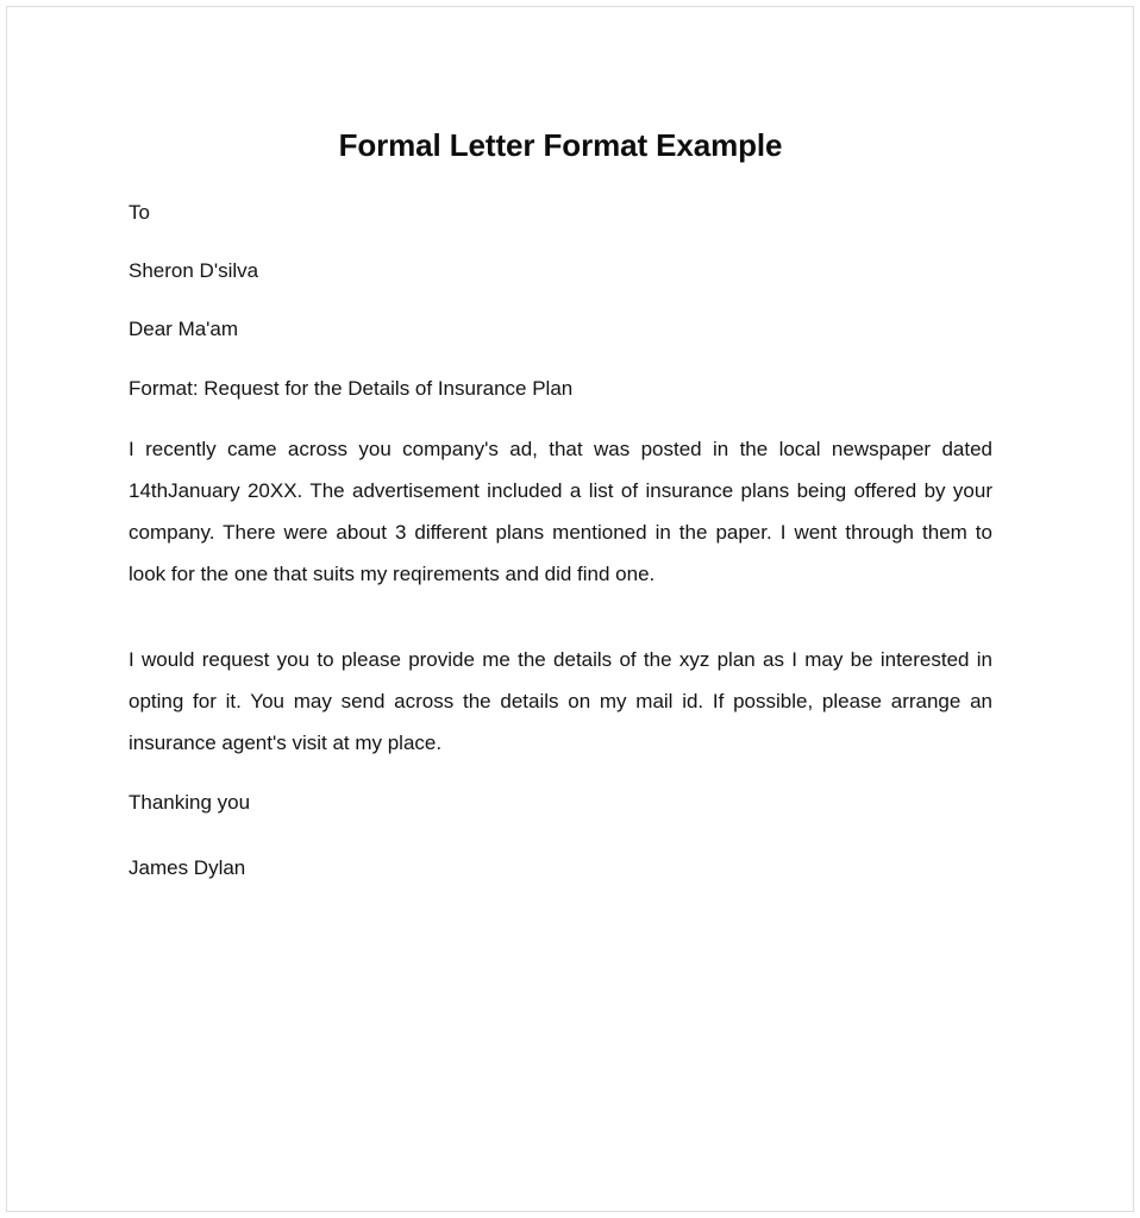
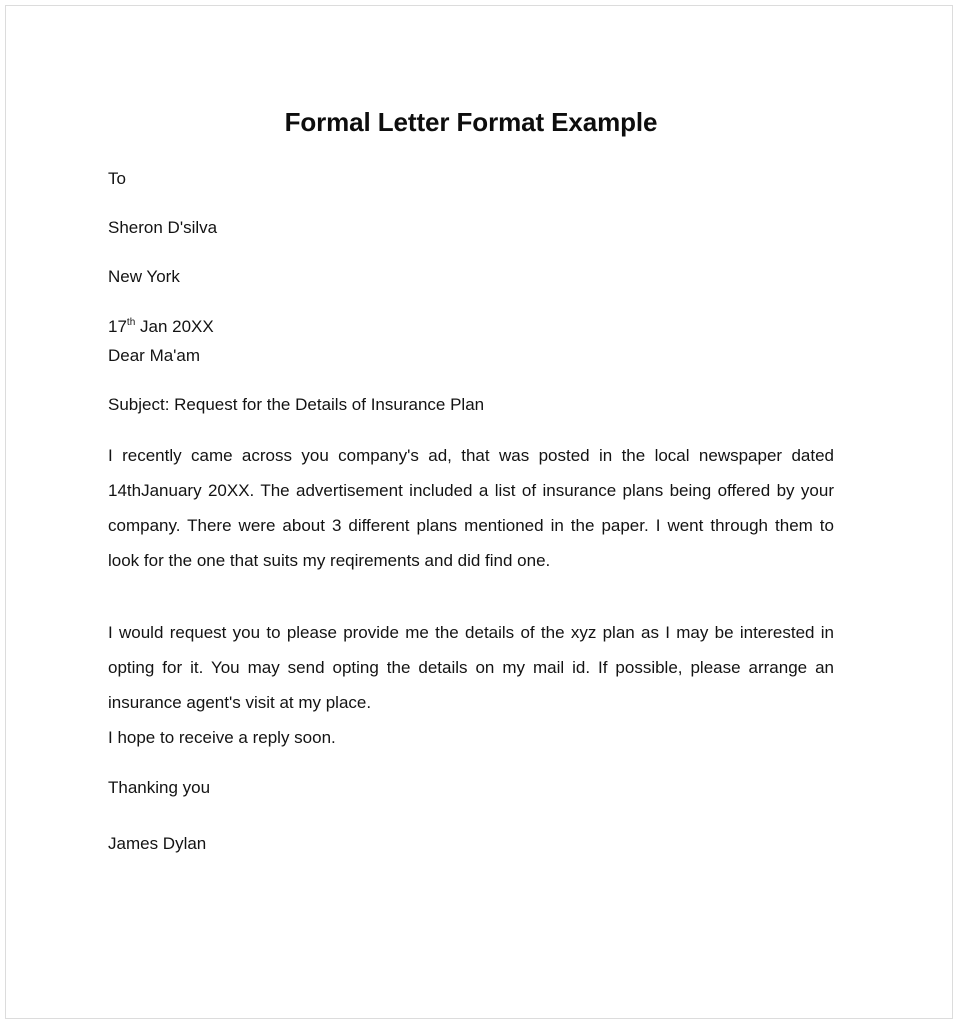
  Formal Letter Format Example
  To
  Sheron D'silva
+ New York
+ 17th Jan 20XX
  Dear Ma'am
- Format: Request for the Details of Insurance Plan
+ Subject: Request for the Details of Insurance Plan
  I recently came across you company's ad, that was posted in the local newspaper dated 14thJanuary 20XX. The advertisement included a list of insurance plans being offered by your company. There were about 3 different plans mentioned in the paper. I went through them to look for the one that suits my reqirements and did find one.
- I would request you to please provide me the details of the xyz plan as I may be interested in opting for it. You may send across the details on my mail id. If possible, please arrange an insurance agent's visit at my place.
+ I would request you to please provide me the details of the xyz plan as I may be interested in opting for it. You may send opting the details on my mail id. If possible, please arrange an insurance agent's visit at my place.
+ I hope to receive a reply soon.
  Thanking you
  James Dylan
